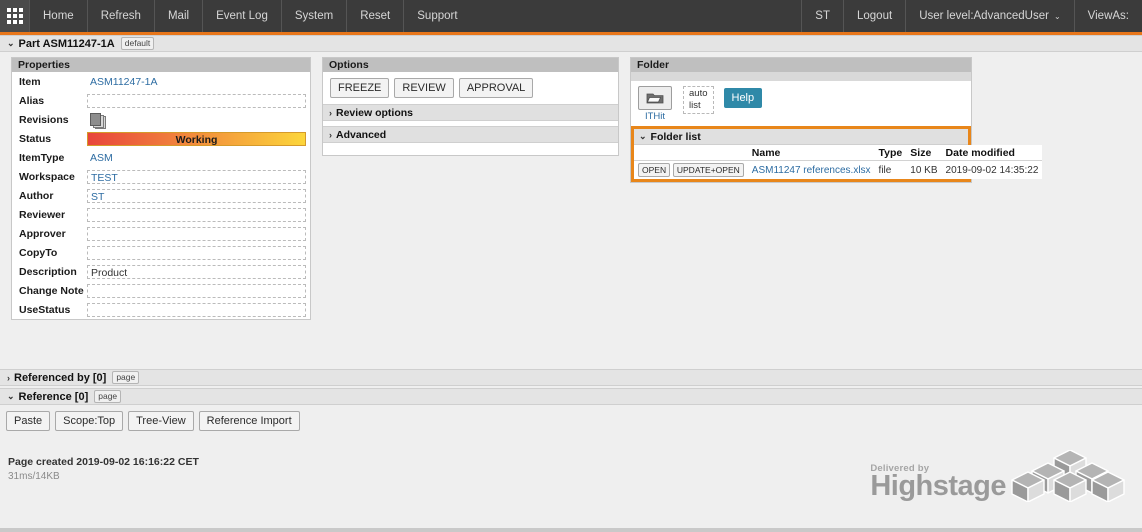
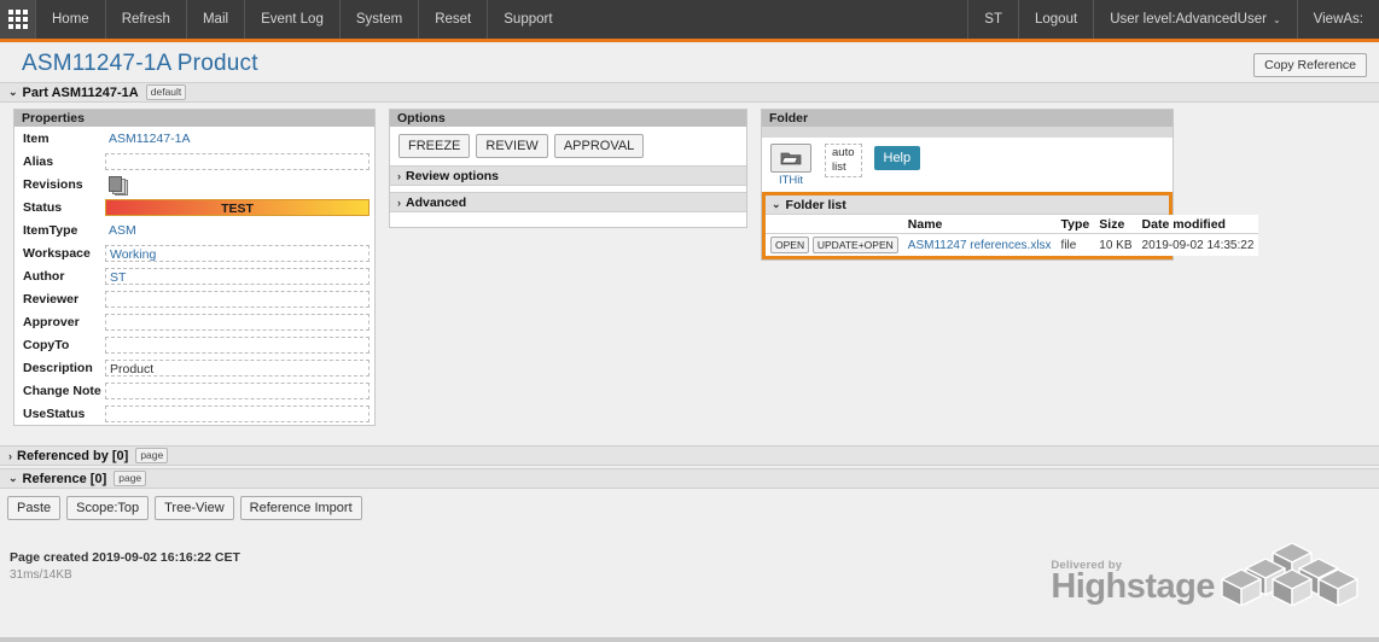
  Home
  Refresh
  Mail
  Event Log
  System
  Reset
  Support
  ST
  Logout
  User level:AdvancedUser
  ⌄
  ViewAs:
+ ASM11247-1A Product
+ Copy Reference
  ⌄
  Part ASM11247-1A
  default
  Properties
  Item	ASM11247-1A
  Alias
  Revisions
- Status	Working
+ Status	TEST
  ItemType	ASM
- Workspace	TEST
+ Workspace	Working
  Author	ST
  Reviewer
  Approver
  CopyTo
  Description	Product
  Change Note
  UseStatus
  Options
  FREEZE
  REVIEW
  APPROVAL
  ›
  Review options
  ›
  Advanced
  Folder
  ITHit
  auto
  list
  Help
  ⌄
  Folder list
  	Name	Type	Size	Date modified
  OPEN UPDATE+OPEN	ASM11247 references.xlsx	file	10 KB	2019-09-02 14:35:22
  ›
  Referenced by [0]
  page
  ⌄
  Reference [0]
  page
  Paste
  Scope:Top
  Tree-View
  Reference Import
  Page created 2019-09-02 16:16:22 CET
  31ms/14KB
  Delivered by
  Highstage
